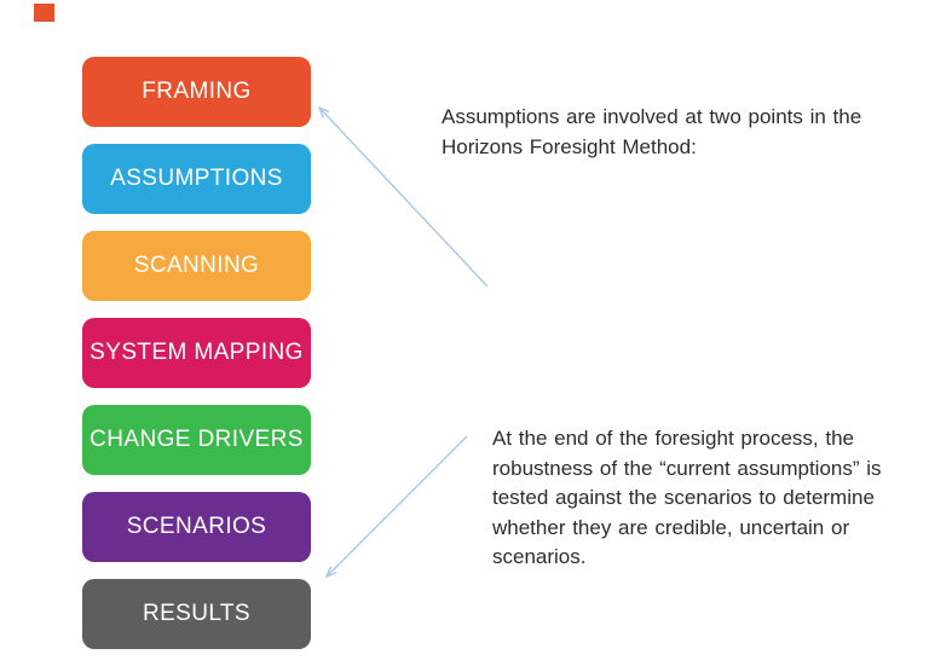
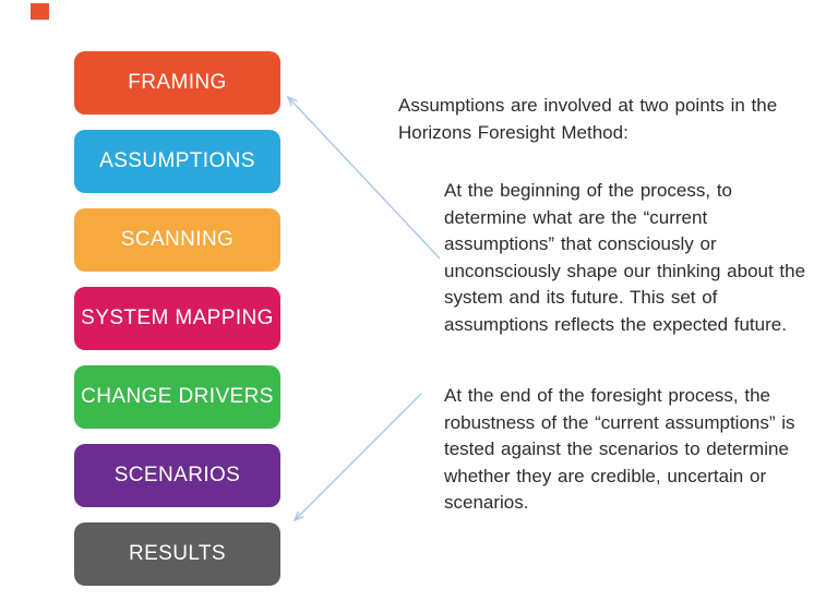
  FRAMING
  ASSUMPTIONS
  SCANNING
  SYSTEM MAPPING
  CHANGE DRIVERS
  SCENARIOS
  RESULTS
  Assumptions are involved at two points in the Horizons Foresight Method:
+ At the beginning of the process, to determine what are the “current assumptions” that consciously or unconsciously shape our thinking about the system and its future. This set of assumptions reflects the expected future.
  At the end of the foresight process, the robustness of the “current assumptions” is tested against the scenarios to determine whether they are credible, uncertain or scenarios.
